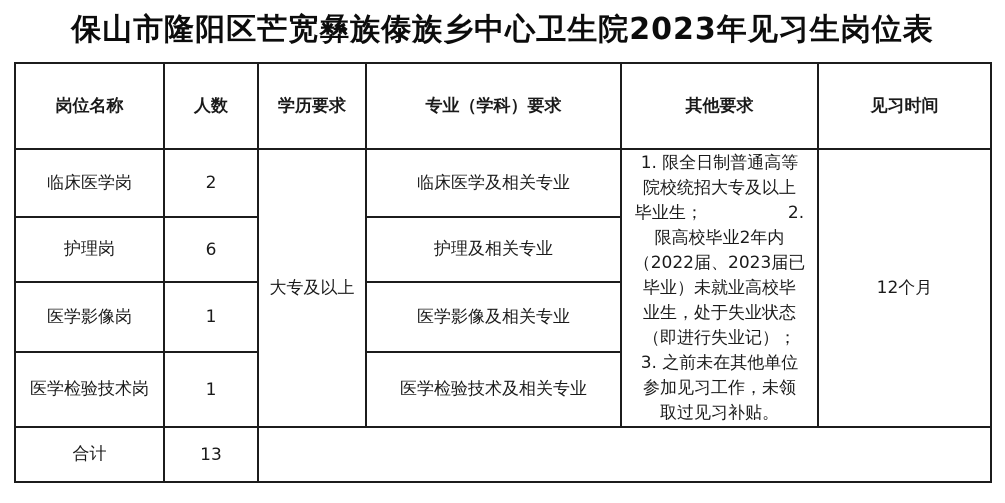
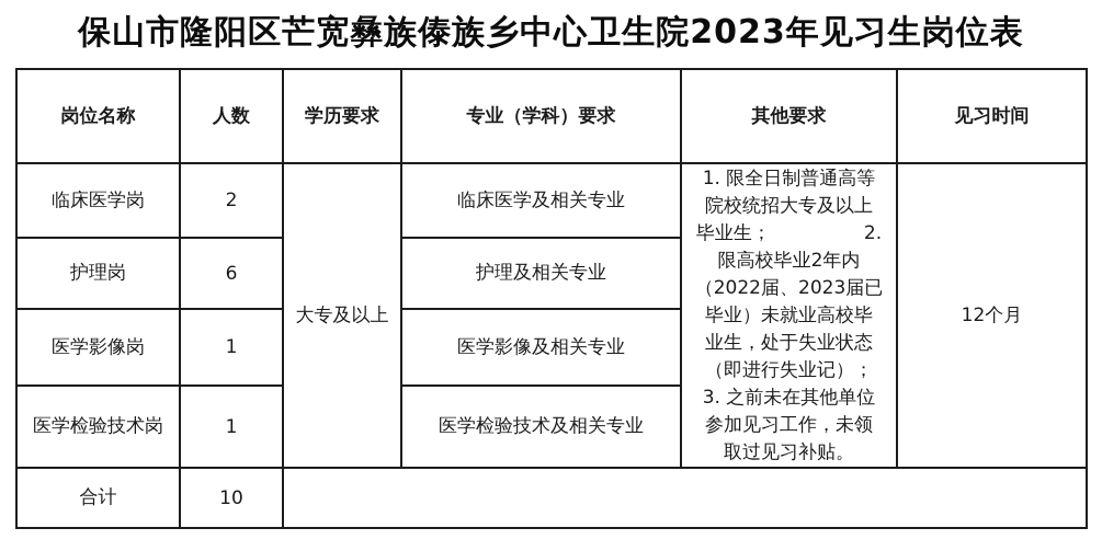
  保山市隆阳区芒宽彝族傣族乡中心卫生院2023年见习生岗位表
  岗位名称	人数	学历要求	专业（学科）要求	其他要求	见习时间
  临床医学岗	2	大专及以上	临床医学及相关专业	1. 限全日制普通高等 院校统招大专及以上 毕业生； 2. 限高校毕业2年内 （2022届、2023届已 毕业）未就业高校毕 业生，处于失业状态 （即进行失业记）； 3. 之前未在其他单位 参加见习工作，未领 取过见习补贴。	12个月
  护理岗	6	护理及相关专业
  医学影像岗	1	医学影像及相关专业
  医学检验技术岗	1	医学检验技术及相关专业
- 合计	13
+ 合计	10
